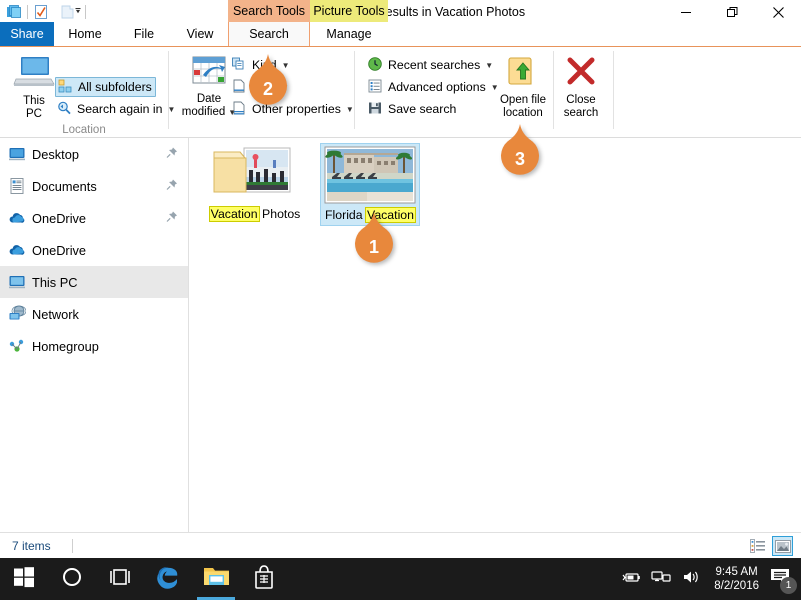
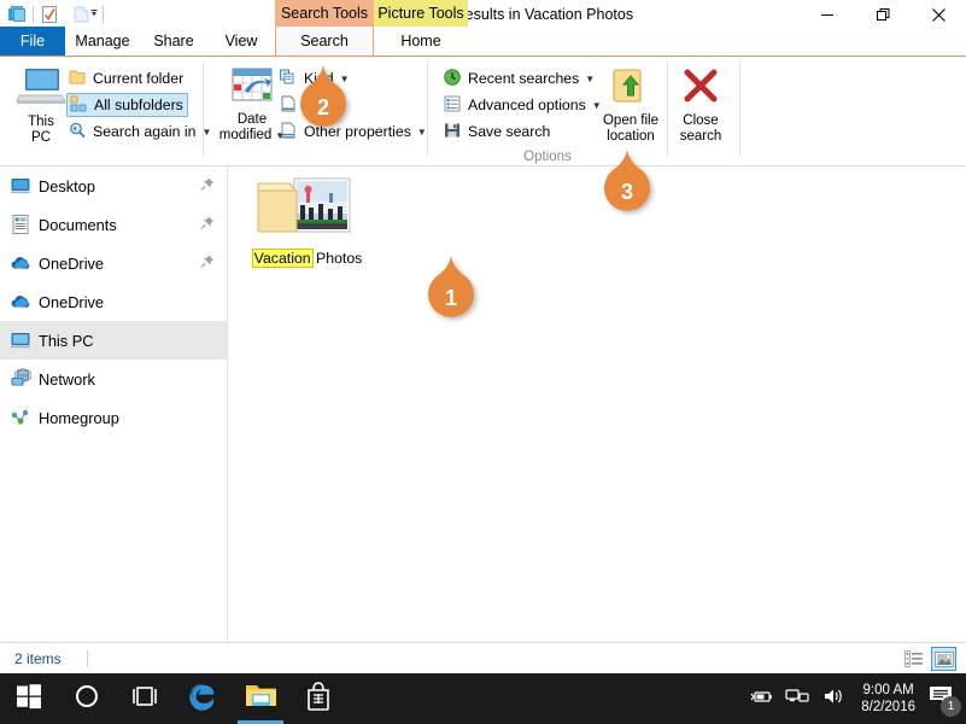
  Search Tools
  Picture Tools
- Share
+ File
- Home
+ Manage
- File
+ Share
  View
  Search
- Manage
+ Home
  This
  PC
+ Current folder
  All subfolders
  Search again in
  ▼
- Location
  Date
  modified
  ▼
  Kid
  ▼
  Other properties
  ▼
  Recent searches
  ▼
  Advanced options
  ▼
  Save search
  Open file
  location
  Close
  search
+ Options
  Desktop
  Documents
  OneDrive
  OneDrive
  This PC
  Network
  Homegroup
  Vacation Photos
- Florida Vacation
- 7 items
+ 2 items
- 9:45 AM
+ 9:00 AM
  8/2/2016
  1
  1
  2
  3
